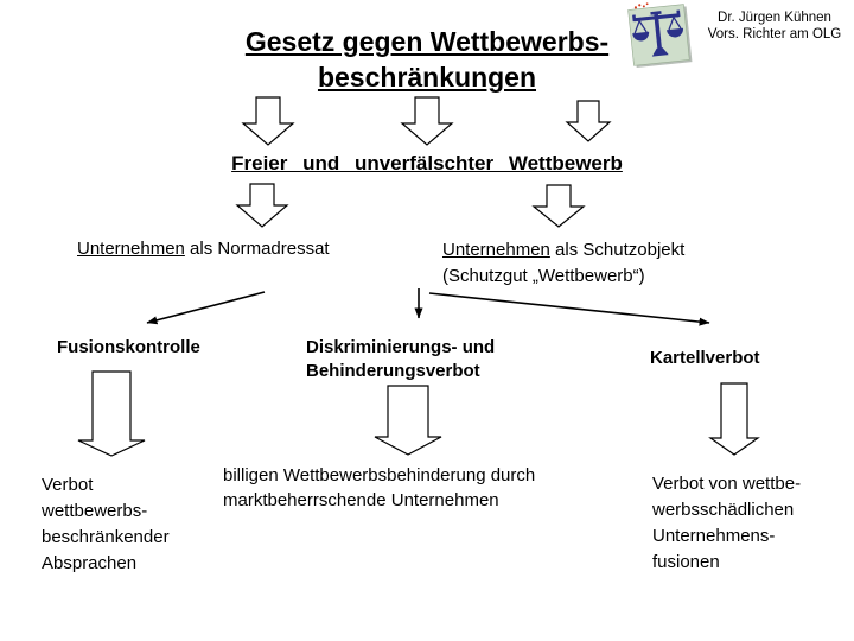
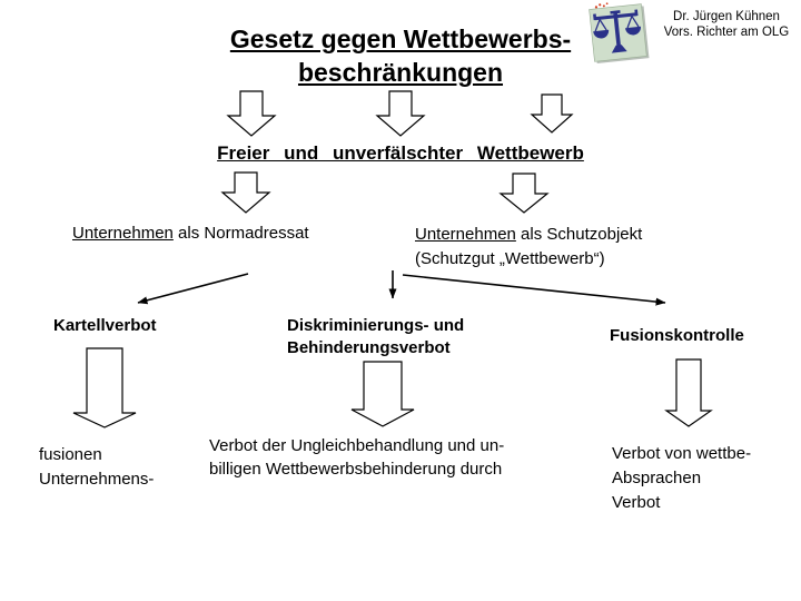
  Gesetz gegen Wettbewerbs-
  beschränkungen
  Dr. Jürgen Kühnen
  Vors. Richter am OLG
  Freier und unverfälschter Wettbewerb
  Unternehmen als Normadressat
  Unternehmen als Schutzobjekt
  (Schutzgut „Wettbewerb“)
- Fusionskontrolle
+ Kartellverbot
  Diskriminierungs- und
  Behinderungsverbot
- Kartellverbot
+ Fusionskontrolle
- Verbot
+ fusionen
- wettbewerbs-
- beschränkender
- Absprachen
+ Unternehmens-
+ Verbot der Ungleichbehandlung und un-
  billigen Wettbewerbsbehinderung durch
- marktbeherrschende Unternehmen
  Verbot von wettbe-
- werbsschädlichen
- Unternehmens-
+ Absprachen
- fusionen
+ Verbot
